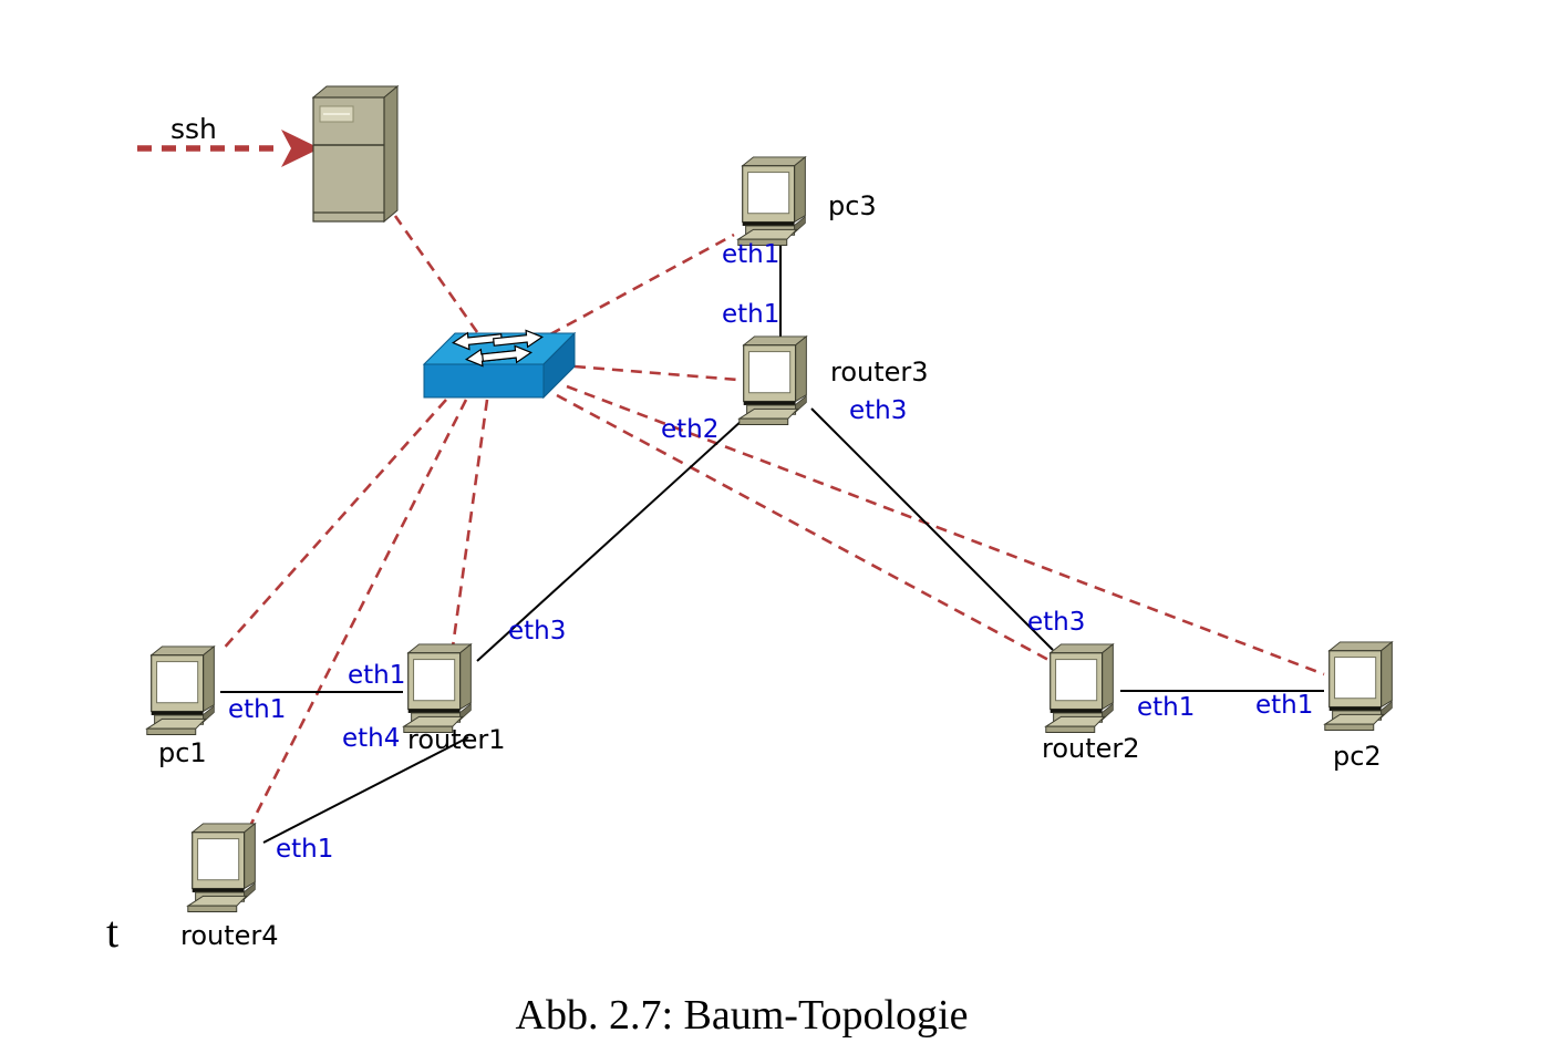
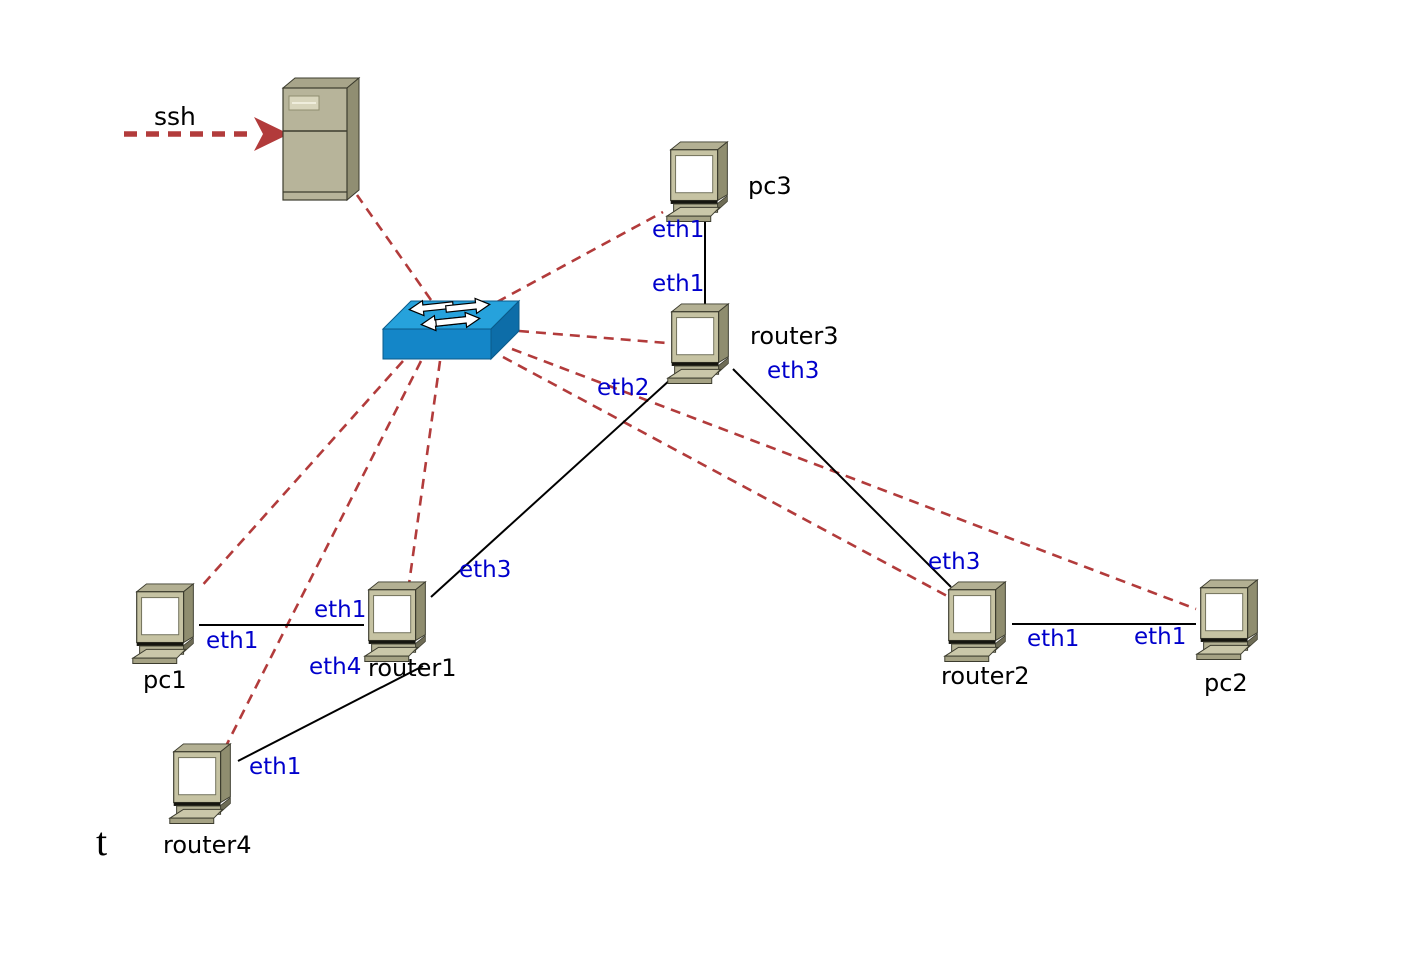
  ssh
  pc3
  router3
  pc1
  router1
  router4
  router2
  pc2
  eth1
  eth1
  eth2
  eth3
  eth3
  eth1
  eth1
  eth4
  eth1
  eth3
  eth1
  eth1
  t
- Abb. 2.7: Baum-Topologie
